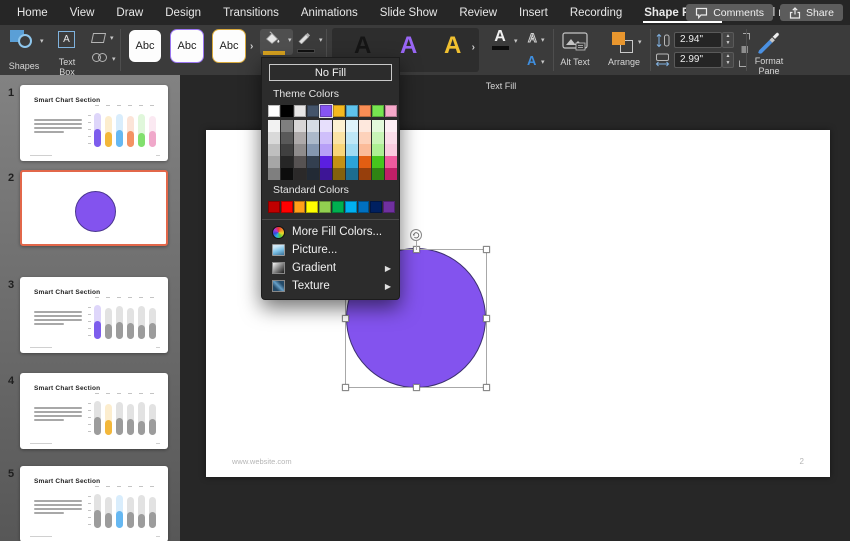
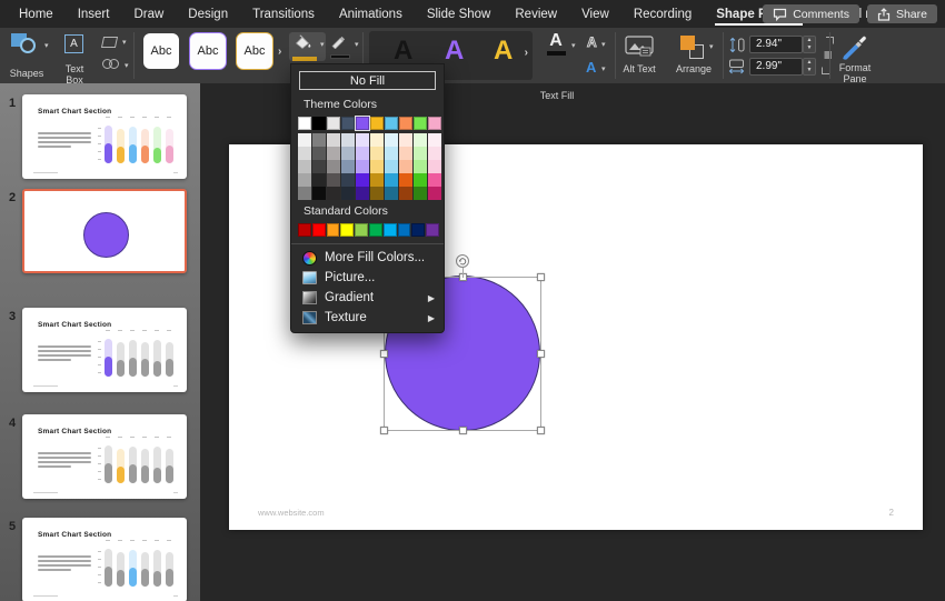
  Home
- View
+ Insert
  Draw
  Design
  Transitions
  Animations
  Slide Show
  Review
- Insert
+ View
  Recording
  Comments
  Share
  Shapes
  A
  Text Box
  Abc
  Abc
  Abc
  ›
  A
  A
  A
  ›
  A
  Text Fill
  A
  A
  Alt Text
  Arrange
  2.94"
  2.99"
  Format Pane
  1
  2
  3
  4
  5
  www.website.com
  2
  No Fill
  Theme Colors
  Standard Colors
  More Fill Colors...
  Picture...
  Gradient
  ▶
  Texture
  ▶
